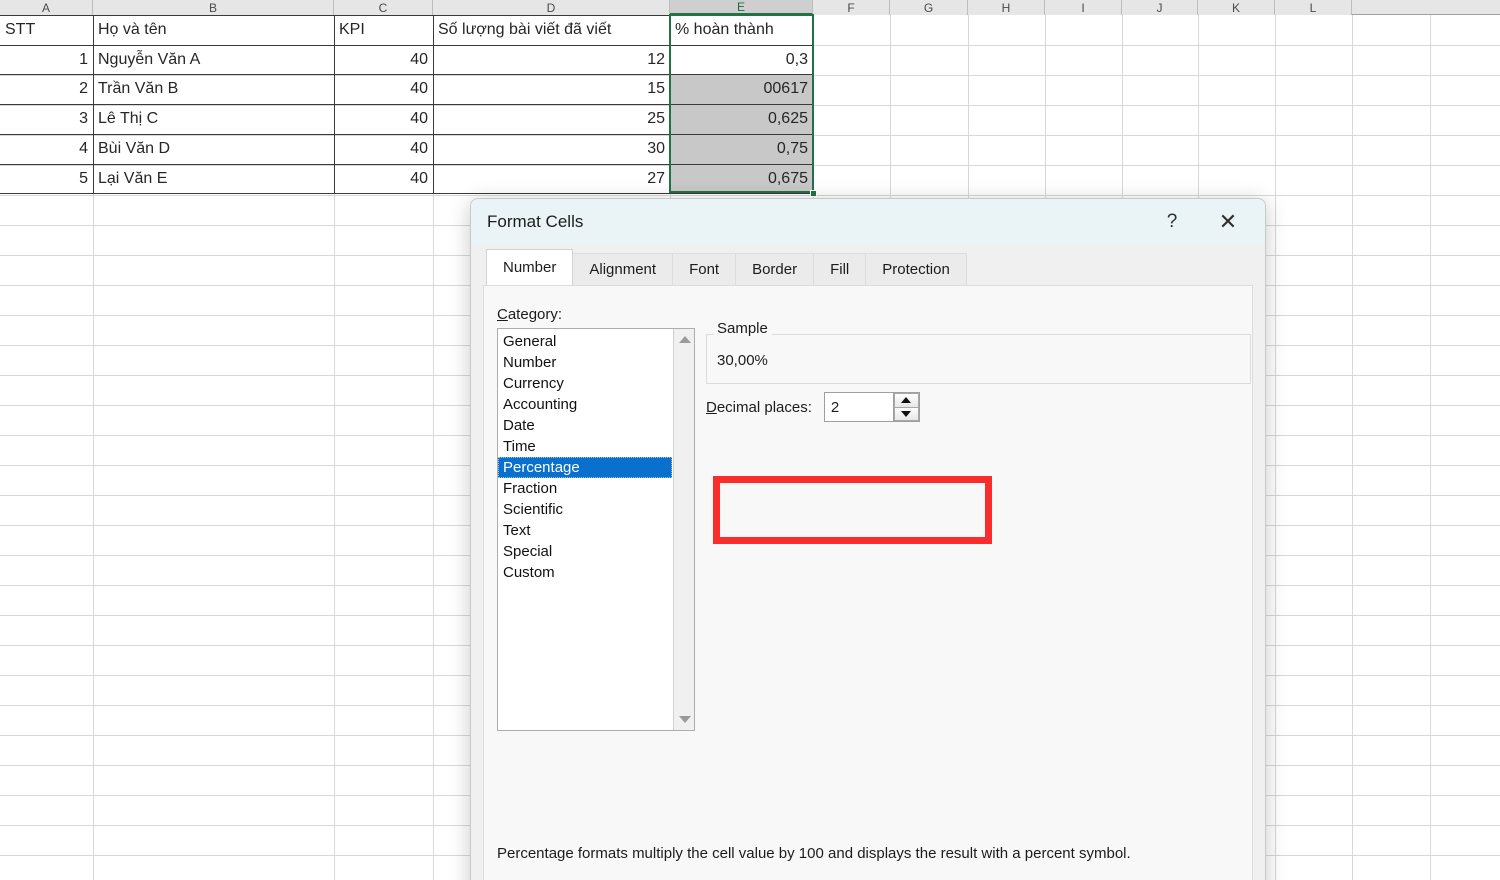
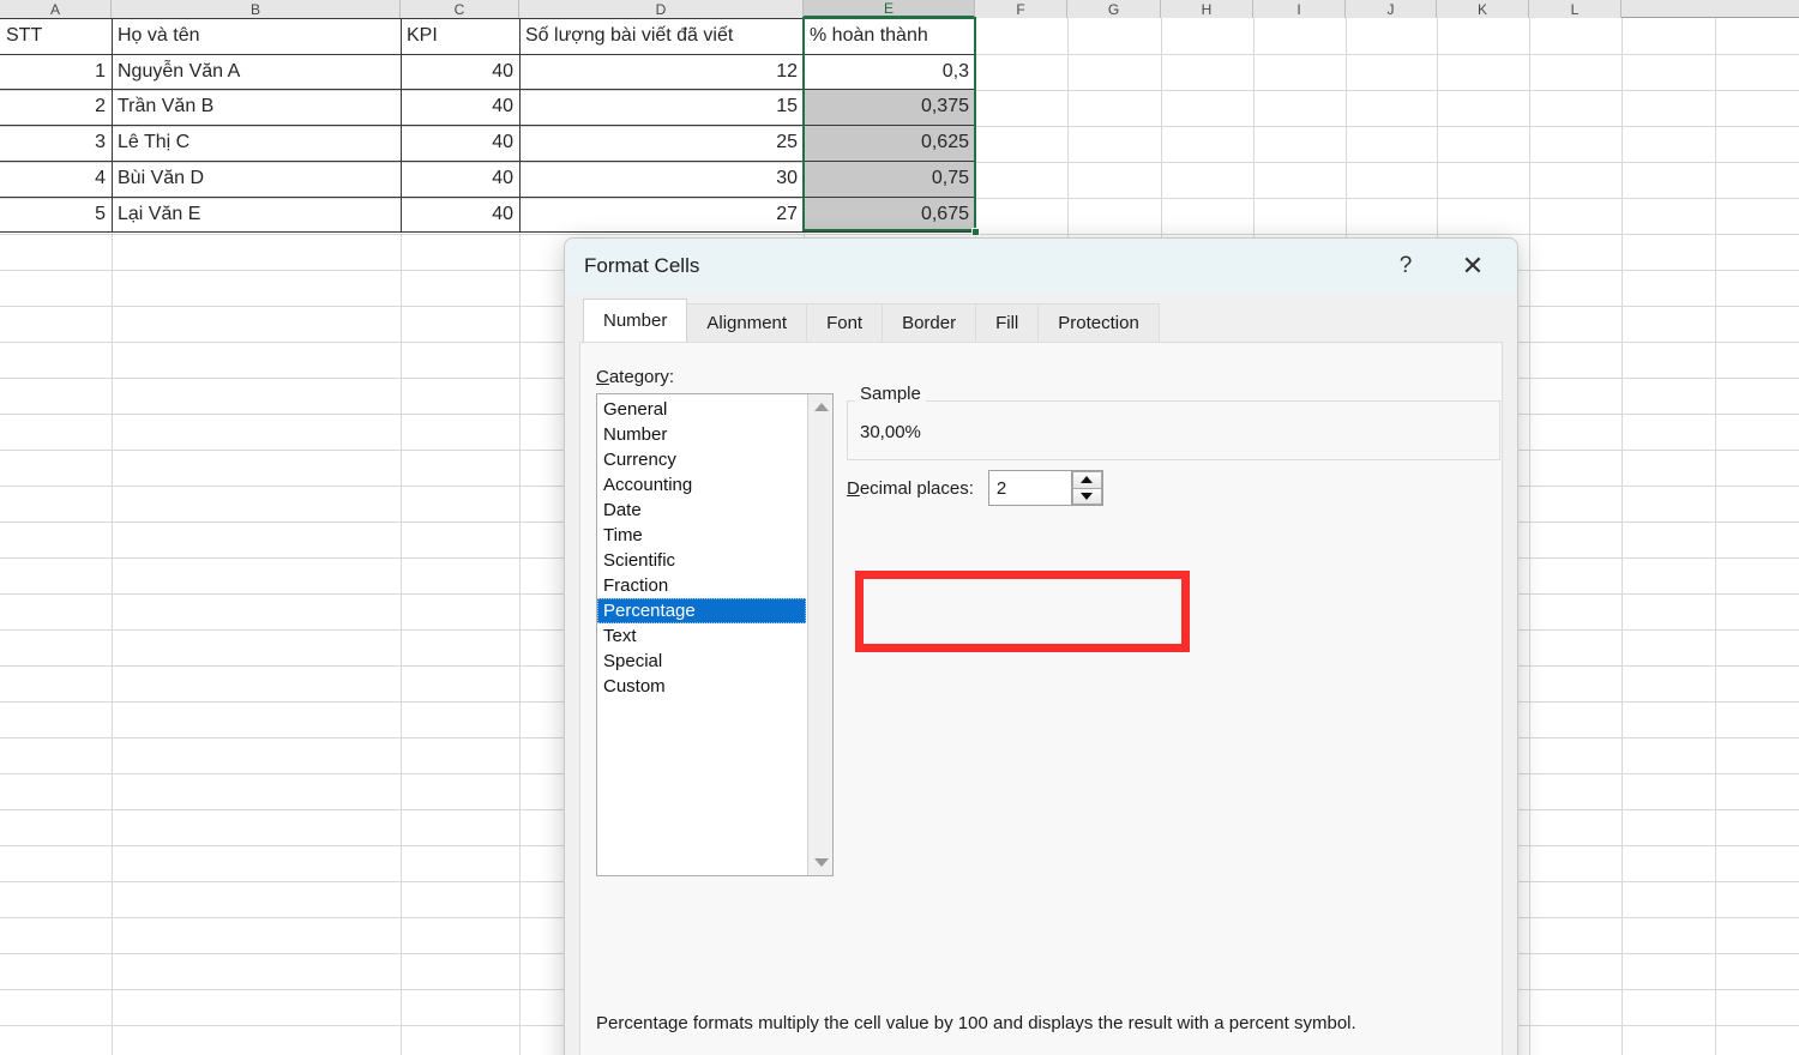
  A
  B
  C
  D
  E
  F
  G
  H
  I
  J
  K
  L
  STT
  Họ và tên
  KPI
  Số lượng bài viết đã viết
  % hoàn thành
  1
  Nguyễn Văn A
  40
  12
  0,3
  2
  Trần Văn B
  40
  15
- 00617
+ 0,375
  3
  Lê Thị C
  40
  25
  0,625
  4
  Bùi Văn D
  40
  30
  0,75
  5
  Lại Văn E
  40
  27
  0,675
  Format Cells
  ?
  ✕
  Number
  Alignment
  Font
  Border
  Fill
  Protection
  Category:
  General
  Number
  Currency
  Accounting
  Date
  Time
- Percentage
+ Scientific
  Fraction
- Scientific
+ Percentage
  Text
  Special
  Custom
  Sample
  30,00%
  Decimal places:
  2
  Percentage formats multiply the cell value by 100 and displays the result with a percent symbol.
